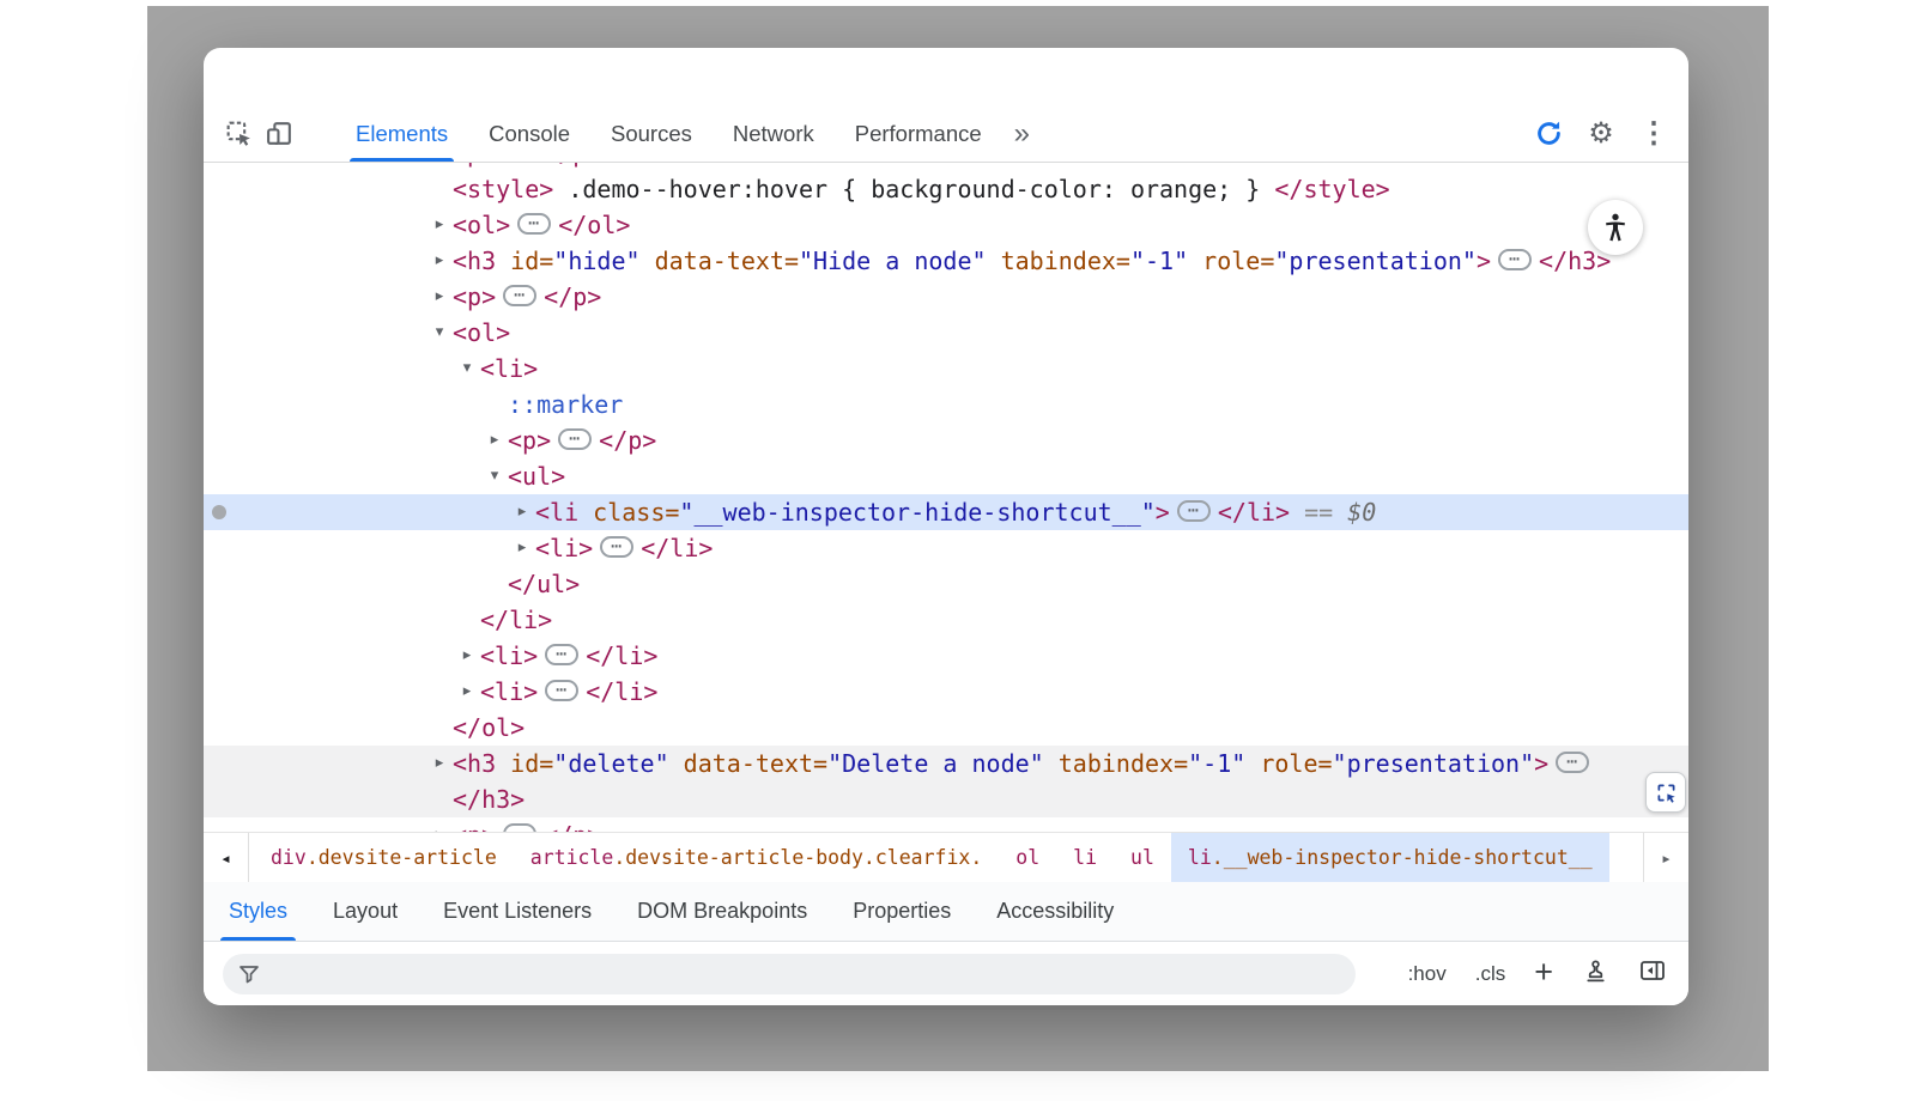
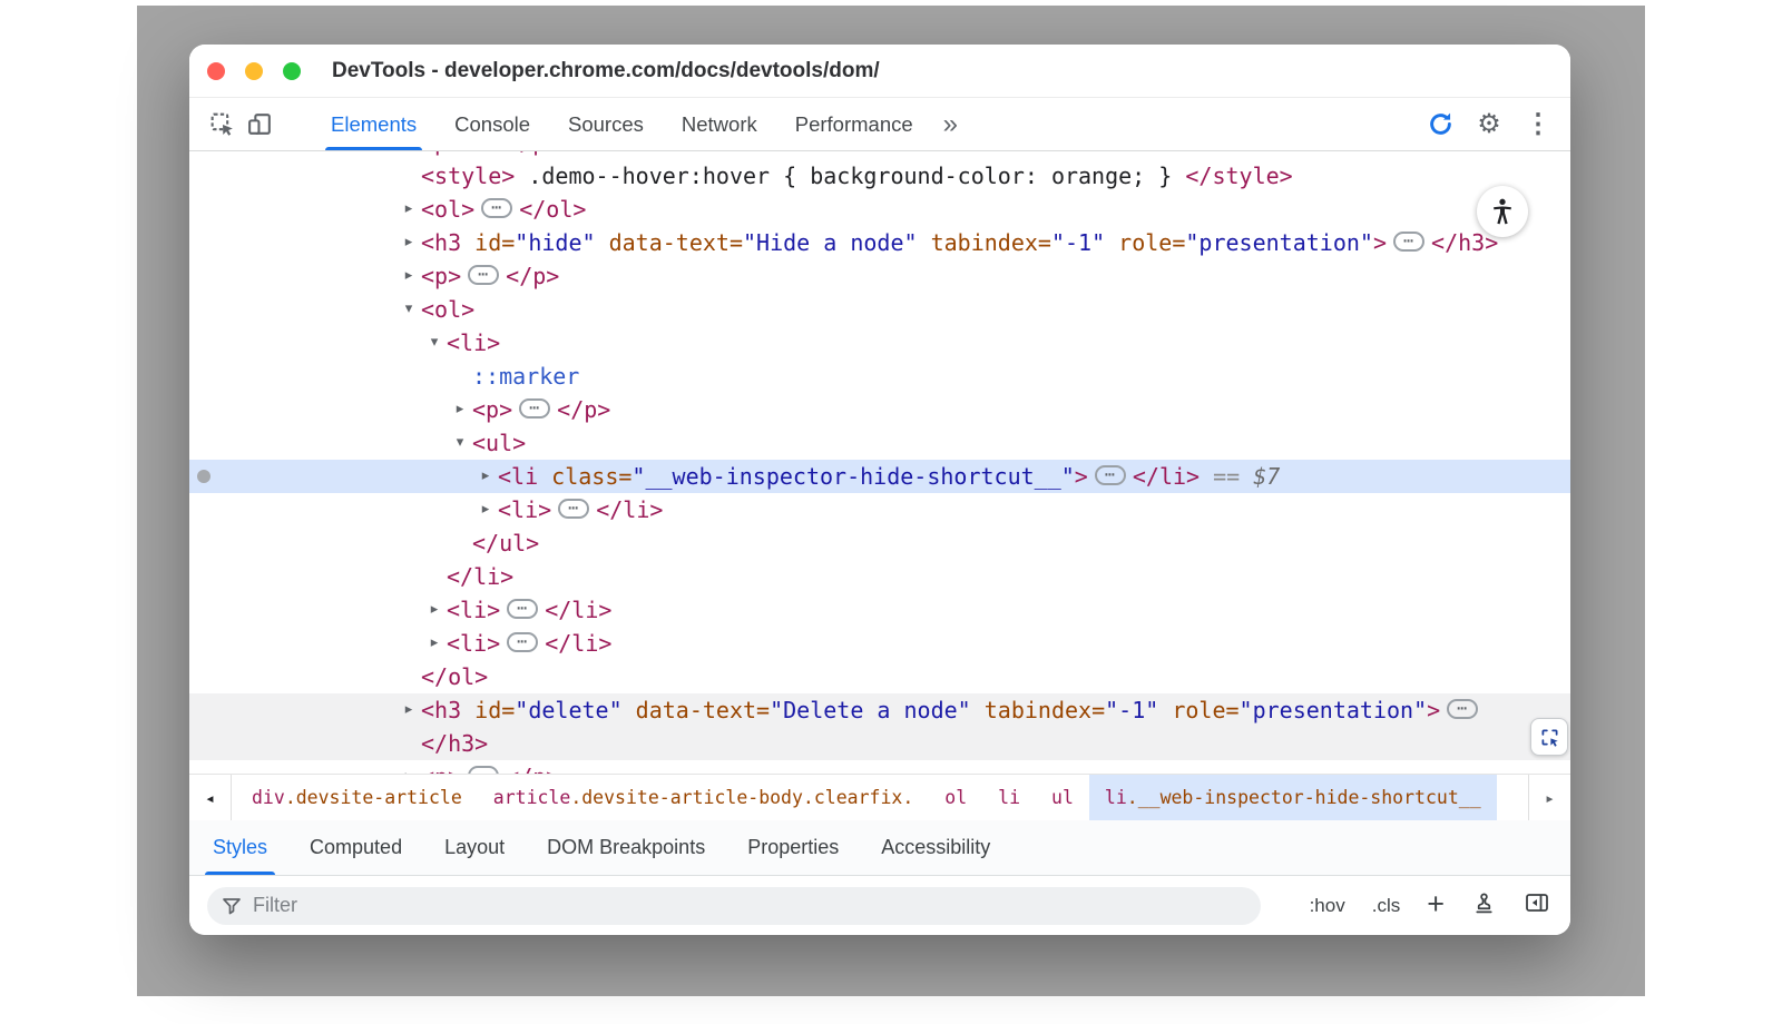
+ DevTools - developer.chrome.com/docs/devtools/dom/
  Elements
  Console
  Sources
  Network
  Performance
  »
  ⚙
  ⋮
  <style> .demo--hover:hover { background-color: orange; } </style>
  ▸
  <ol> ⋯ </ol>
  ▸
  <h3 id="hide" data-text="Hide a node" tabindex="-1" role="presentation"> ⋯ </h3>
  ▸
  <p> ⋯ </p>
  ▾
  <ol>
  ▾
  <li>
  ::marker
  ▸
  <p> ⋯ </p>
  ▾
  <ul>
  ▸
- <li class="__web-inspector-hide-shortcut__"> ⋯ </li> == $0
+ <li class="__web-inspector-hide-shortcut__"> ⋯ </li> == $7
  ▸
  <li> ⋯ </li>
  </ul>
  </li>
  ▸
  <li> ⋯ </li>
  ▸
  <li> ⋯ </li>
  </ol>
  ▸
  <h3 id="delete" data-text="Delete a node" tabindex="-1" role="presentation"> ⋯
  </h3>
  ◂
  div
  .devsite-article
  article
  .devsite-article-body.clearfix.
  ol
  li
  ul
  li
  .__web-inspector-hide-shortcut__
  ▸
  Styles
+ Computed
  Layout
- Event Listeners
  DOM Breakpoints
  Properties
  Accessibility
+ Filter
  :hov
  .cls
  +
